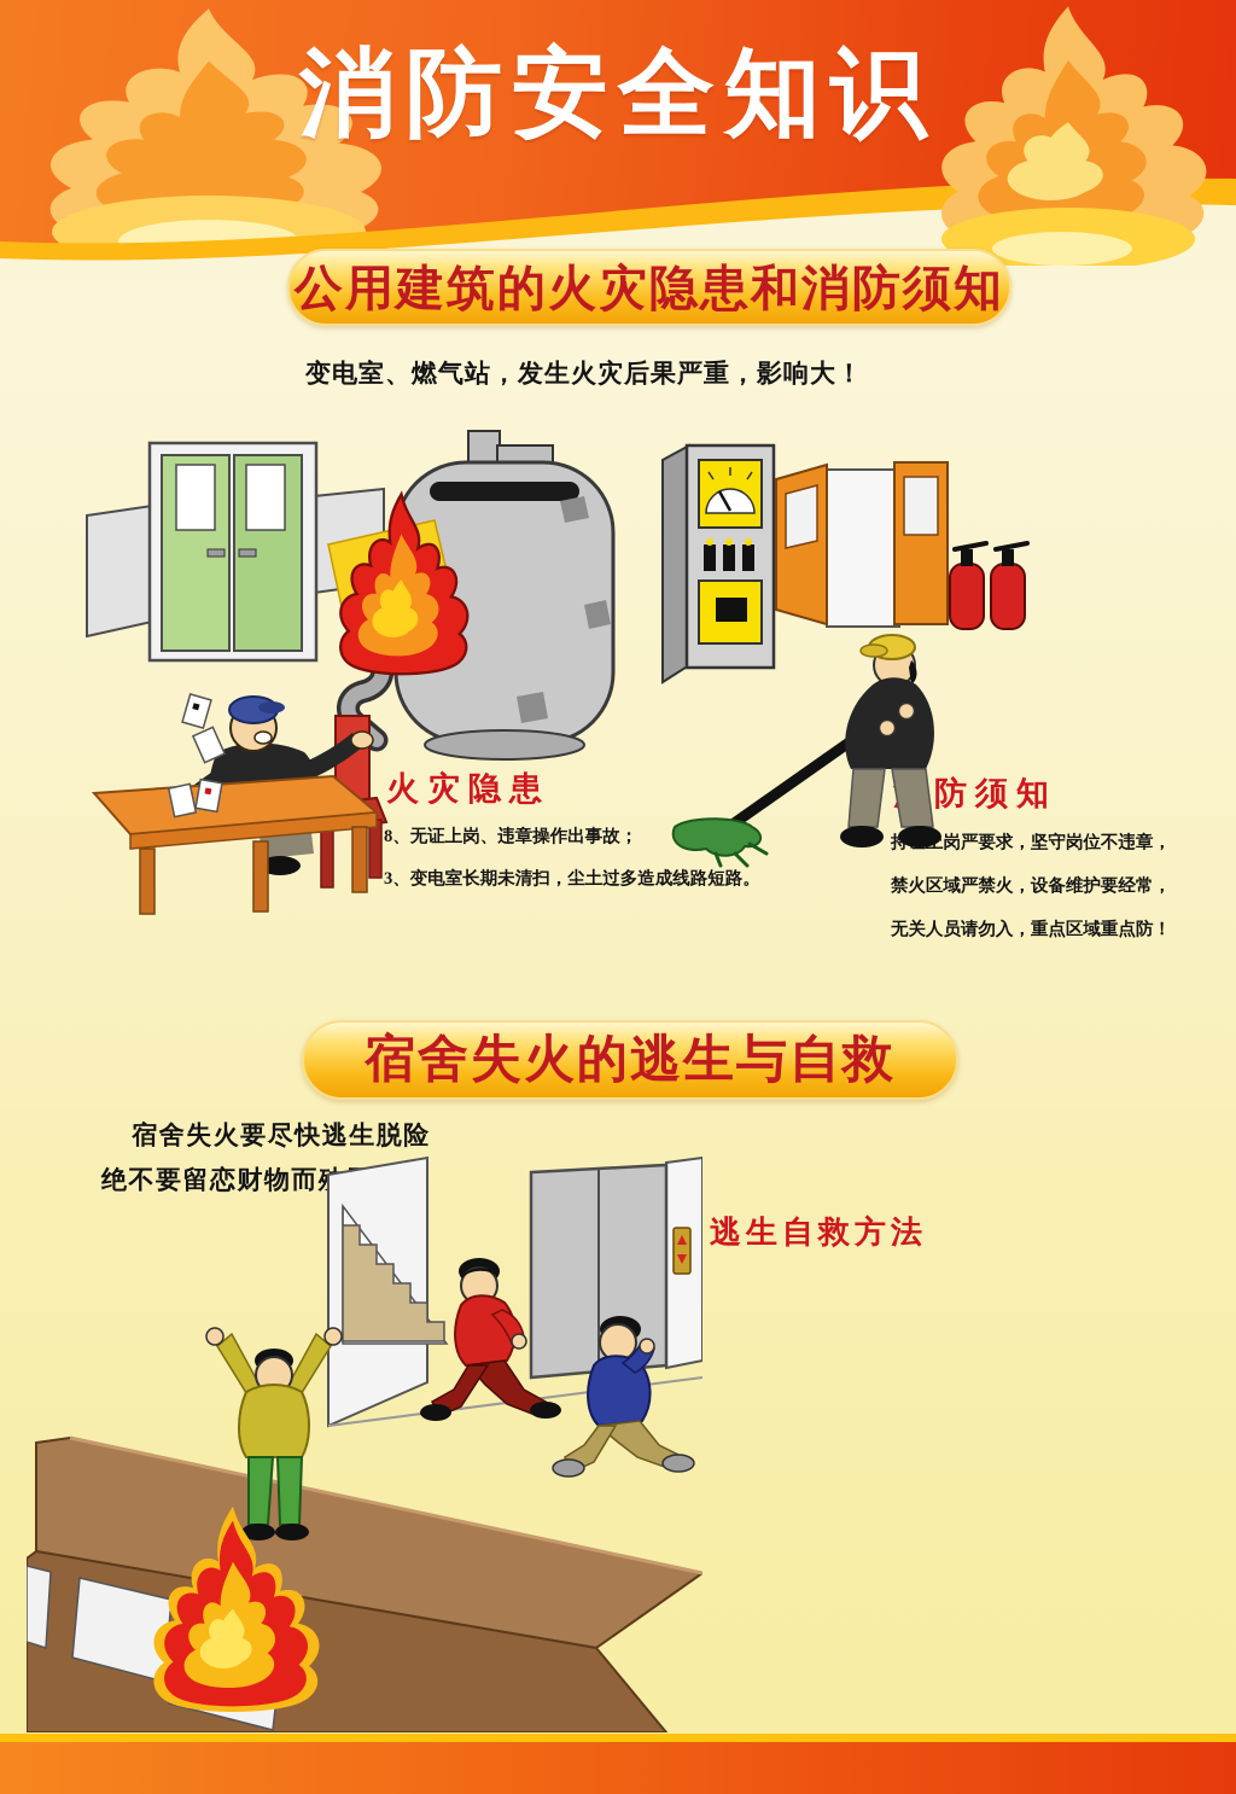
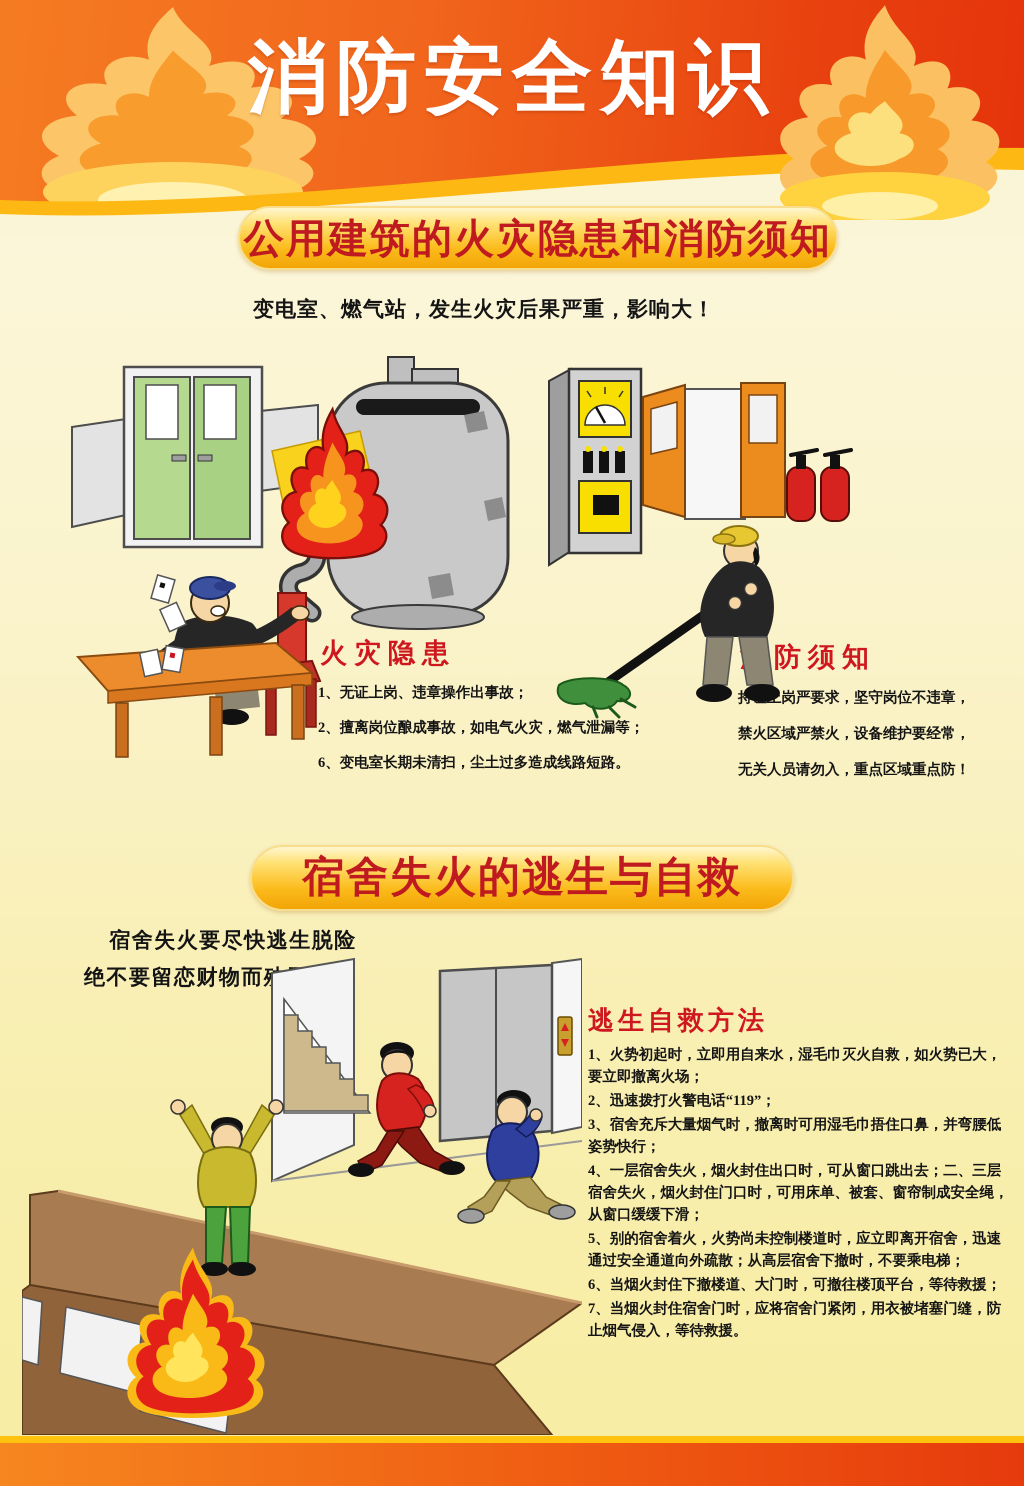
  消防安全知识
  公用建筑的火灾隐患和消防须知
  变电室、燃气站，发生火灾后果严重，影响大！
  火灾隐患
- 8、无证上岗、违章操作出事故；
+ 1、无证上岗、违章操作出事故；
+ 2、擅离岗位酿成事故，如电气火灾，燃气泄漏等；
- 3、变电室长期未清扫，尘土过多造成线路短路。
+ 6、变电室长期未清扫，尘土过多造成线路短路。
  防须知
  持岗严要求，坚守岗位不违章，
  禁火区域严禁火，设备维护要经常，
  无关人员请勿入，重点区域重点防！
  宿舍失火的逃生与自救
  宿舍失火要尽快逃生脱险
  逃生自救方法
+ 1、火势初起时，立即用自来水，湿毛巾灭火自救，如火势已大，要立即撤离火场；
+ 2、迅速拨打火警电话“119”；
+ 3、宿舍充斥大量烟气时，撤离时可用湿毛巾捂住口鼻，并弯腰低姿势快行；
+ 4、一层宿舍失火，烟火封住出口时，可从窗口跳出去；二、三层宿舍失火，烟火封住门口时，可用床单、被套、窗帘制成安全绳，从窗口缓缓下滑；
+ 5、别的宿舍着火，火势尚未控制楼道时，应立即离开宿舍，迅速通过安全通道向外疏散；从高层宿舍下撤时，不要乘电梯；
+ 6、当烟火封住下撤楼道、大门时，可撤往楼顶平台，等待救援；
+ 7、当烟火封住宿舍门时，应将宿舍门紧闭，用衣被堵塞门缝，防止烟气侵入，等待救援。
